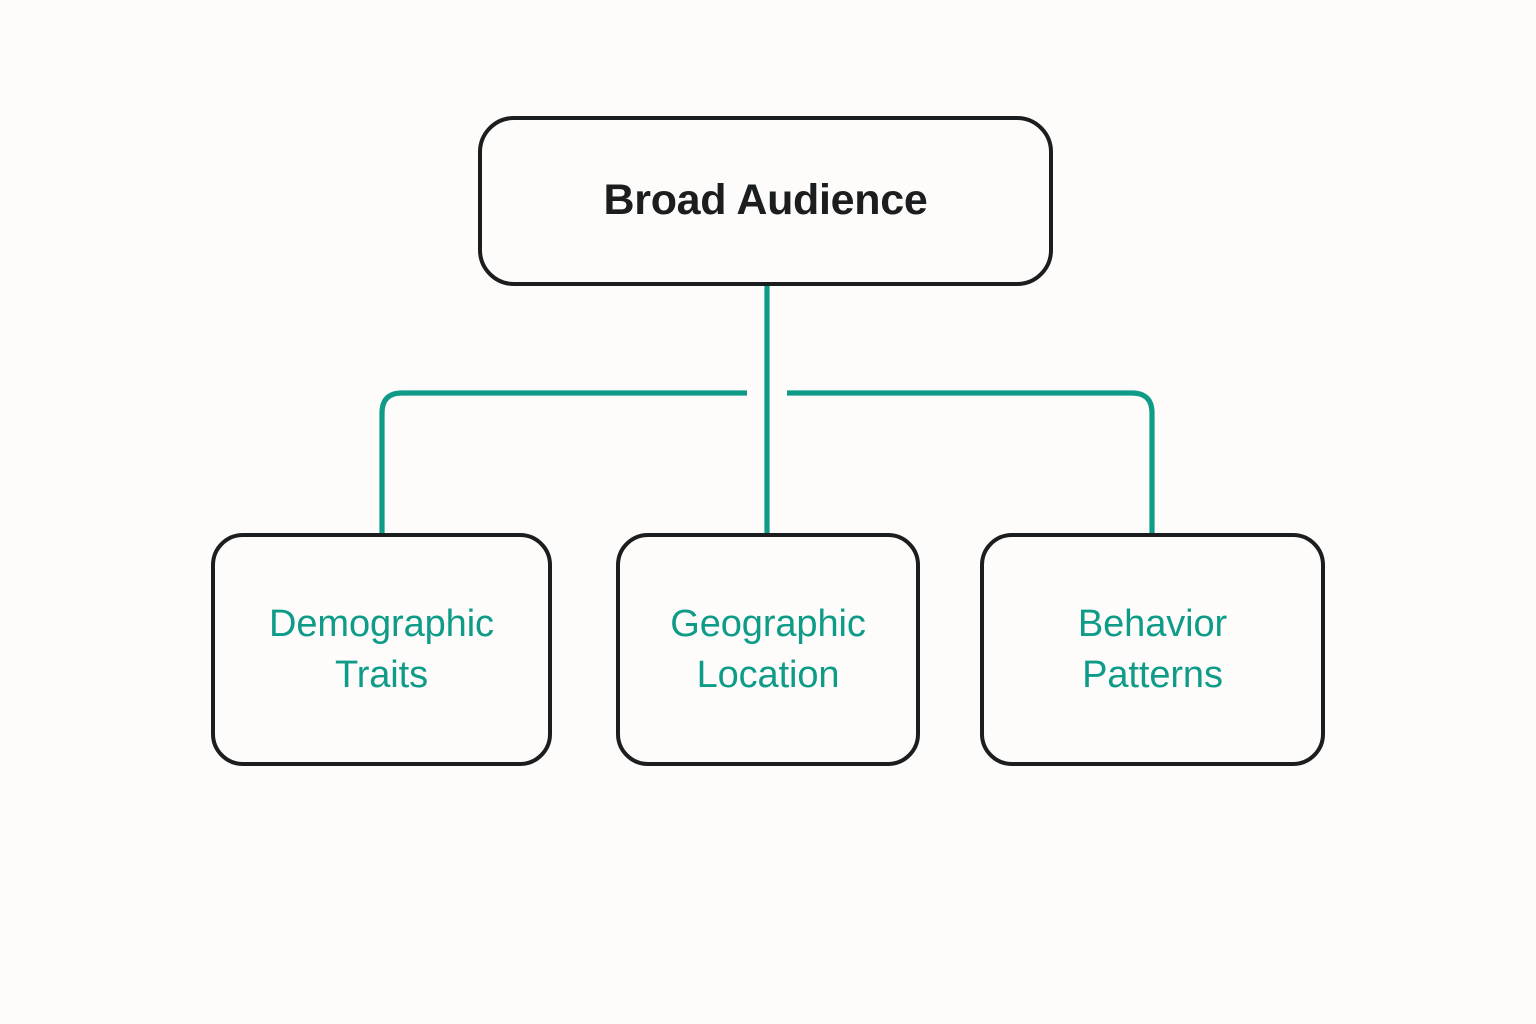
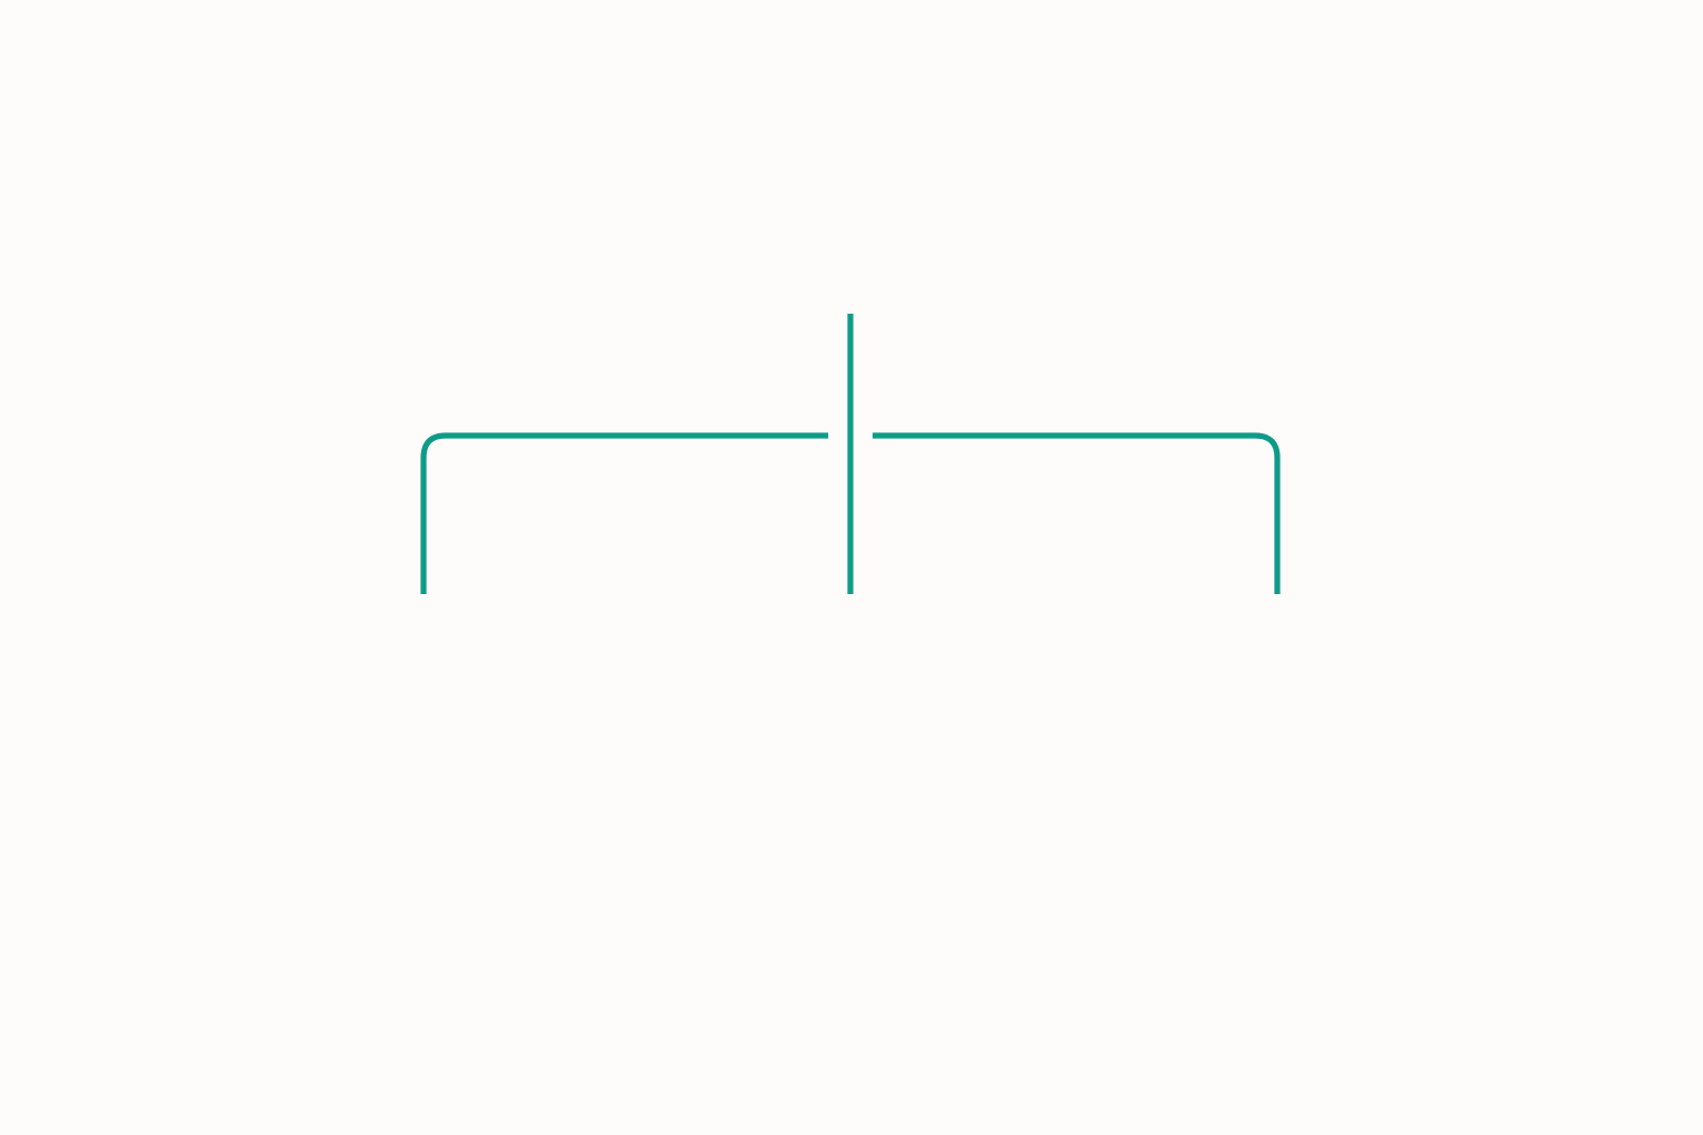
- Broad Audience
- Demographic
- Traits
- Geographic
- Location
- Behavior
- Patterns
